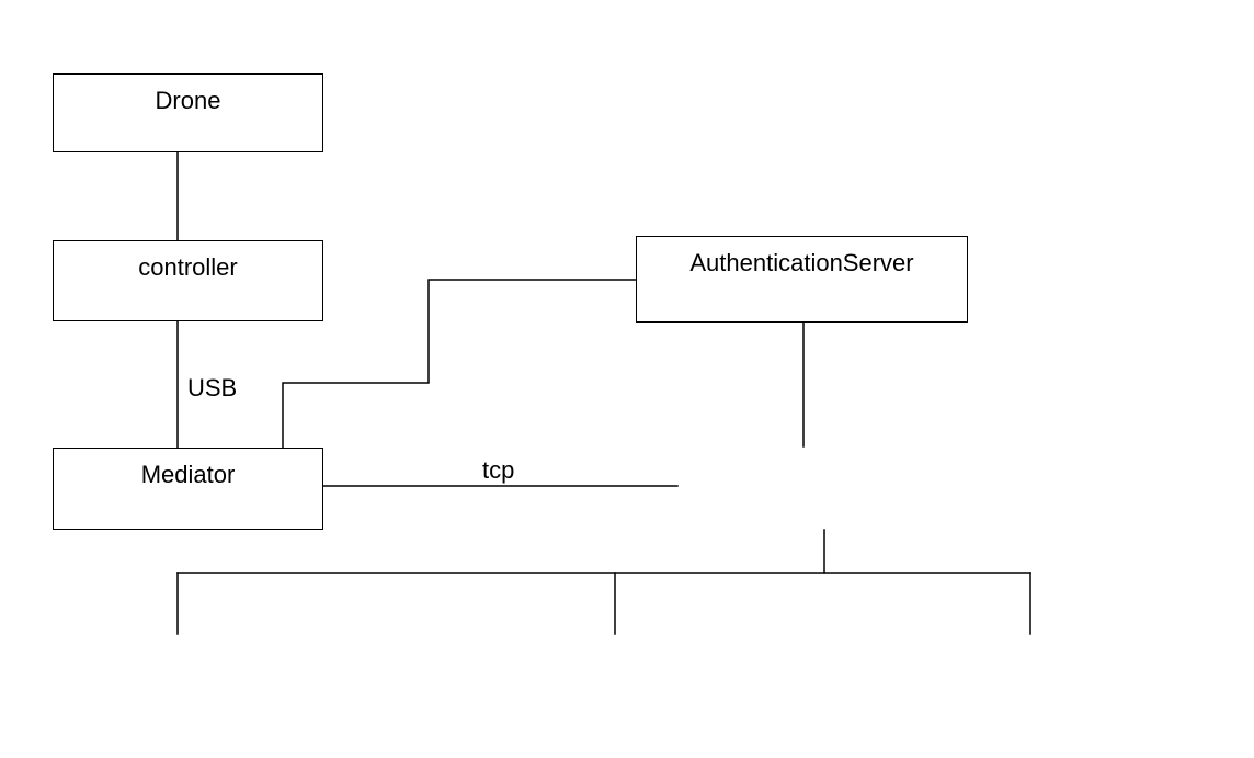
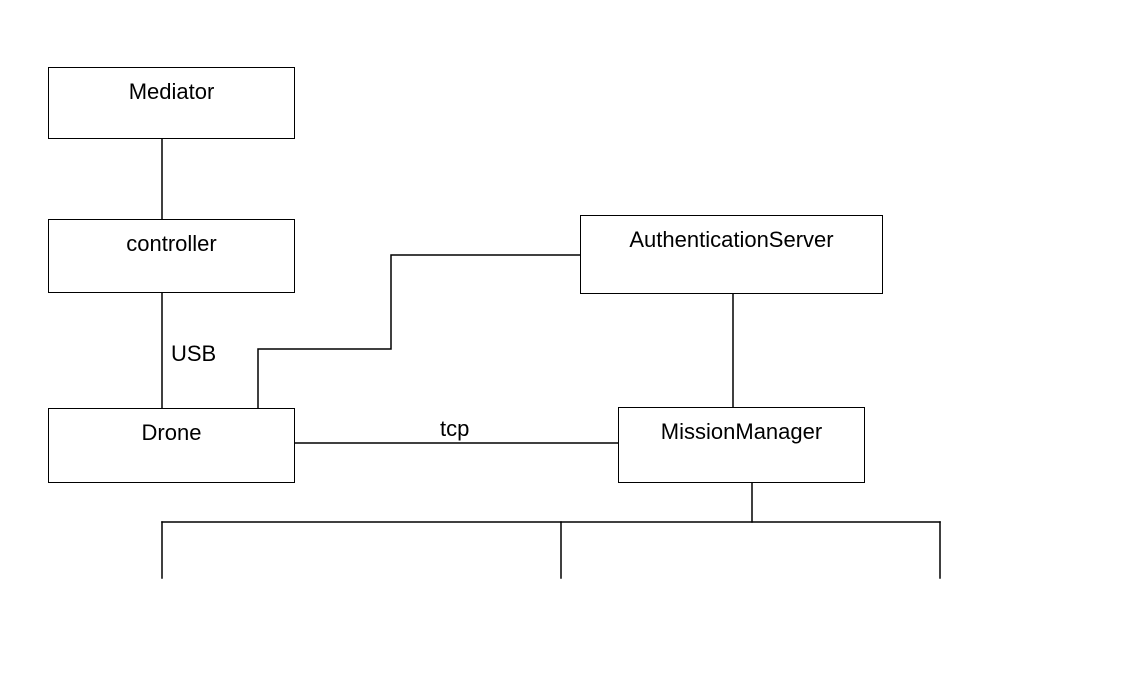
- Drone
+ Mediator
  controller
  AuthenticationServer
- Mediator
+ Drone
+ MissionManager
  USB
  tcp
